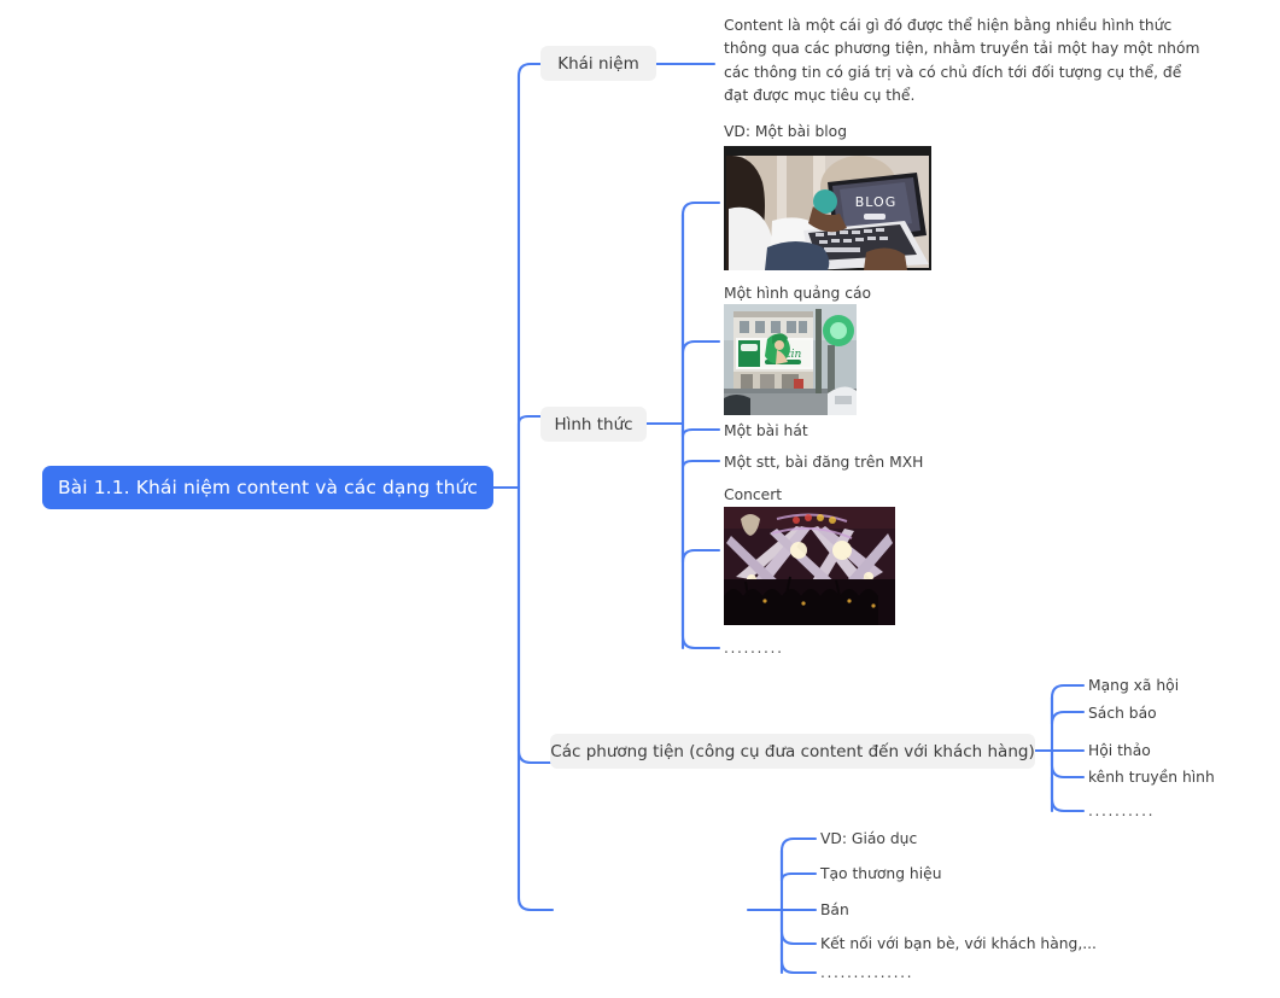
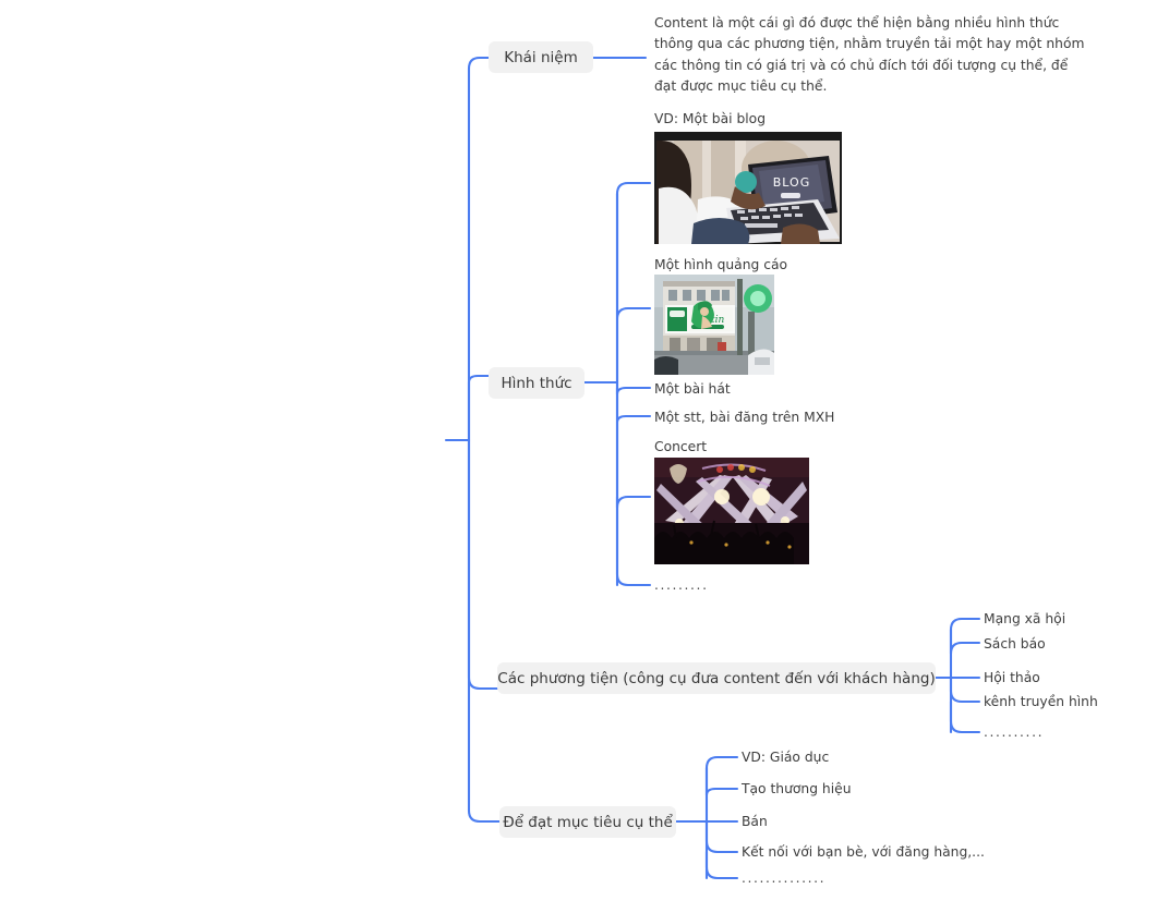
- Bài 1.1. Khái niệm content và các dạng thức
  Khái niệm
  Content là một cái gì đó được thể hiện bằng nhiều hình thức thông qua các phương tiện, nhằm truyền tải một hay một nhóm các thông tin có giá trị và có chủ đích tới đối tượng cụ thể, để đạt được mục tiêu cụ thể.
  Hình thức
  VD: Một bài blog
  BLOG
  Một hình quảng cáo
  Một bài hát
  Một stt, bài đăng trên MXH
  Concert
  .........
  Các phương tiện (công cụ đưa content đến với khách hàng)
  Mạng xã hội
  Sách báo
  Hội thảo
  kênh truyền hình
  ..........
+ Để đạt mục tiêu cụ thể
  VD: Giáo dục
  Tạo thương hiệu
  Bán
- Kết nối với bạn bè, với khách hàng,...
+ Kết nối với bạn bè, với đăng hàng,...
  ..............
